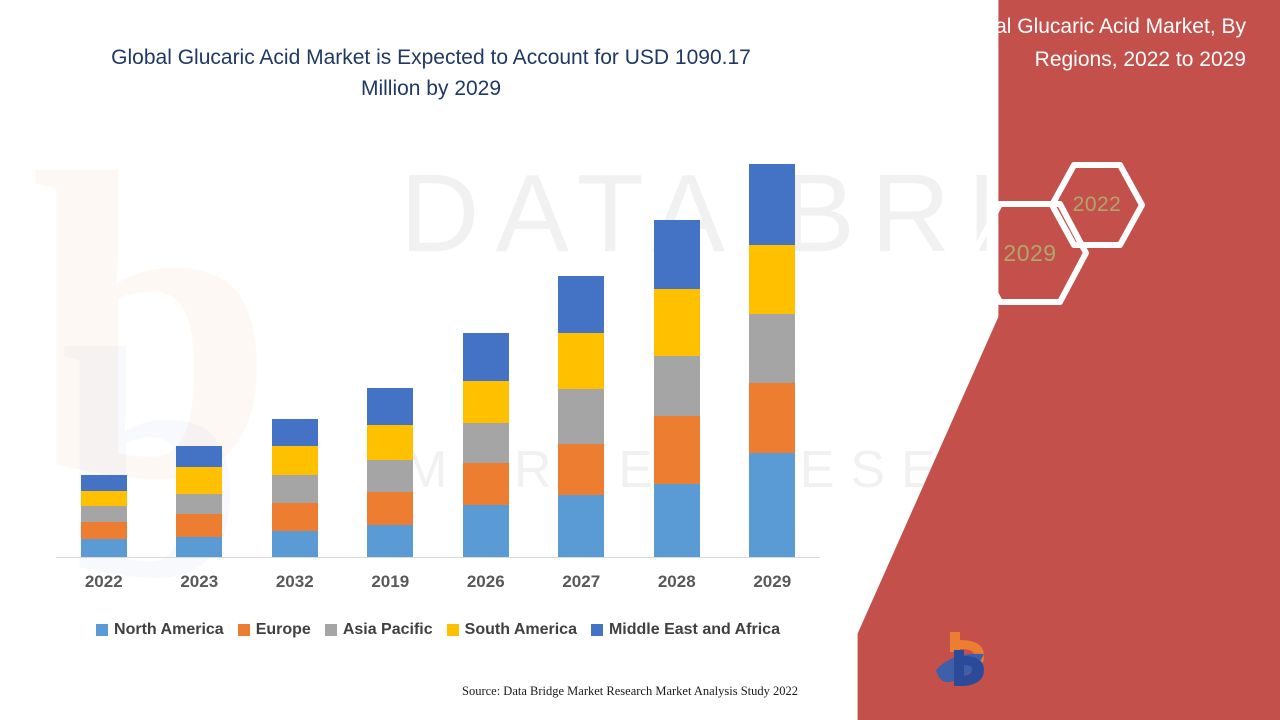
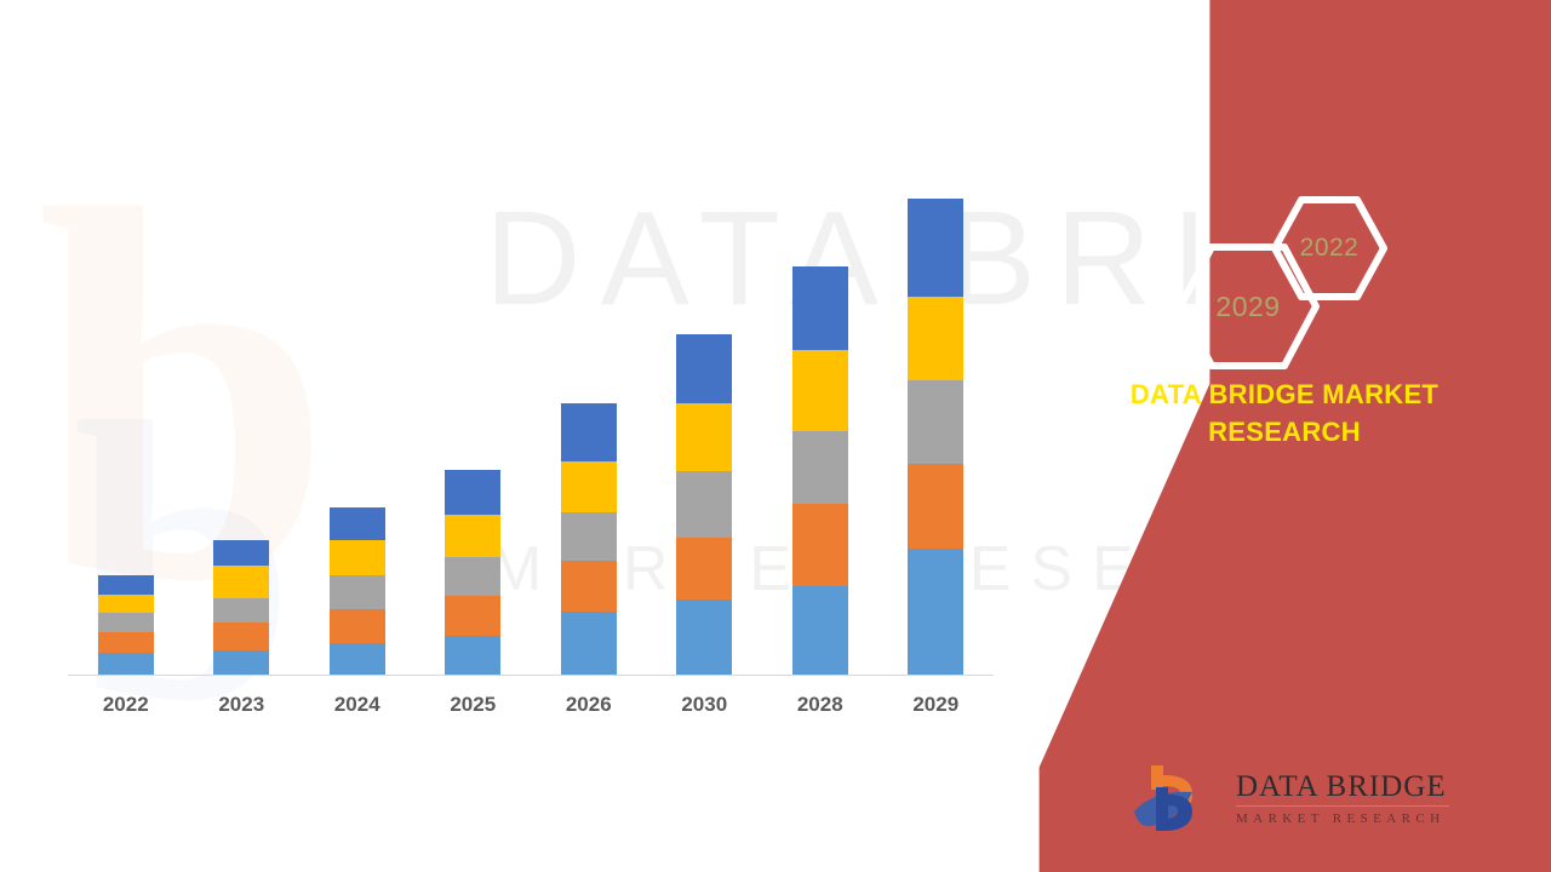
  b
  b
  DATA BRI
- Global Glucaric Acid Market is Expected to Account for USD 1090.17 Million by 2029
  2022
  2023
- 2032
+ 2024
- 2019
+ 2025
  2026
- 2027
+ 2030
  2028
  2029
- North America
- Europe
- Asia Pacific
- South America
- Middle East and Africa
- Source: Data Bridge Market Research Market Analysis Study 2022
- Global Glucaric Acid Market, By Regions, 2022 to 2029
  2029
  2022
+ DATA BRIDGE MARKET RESEARCH
+ DATA BRIDGE
+ MARKET RESEARCH
